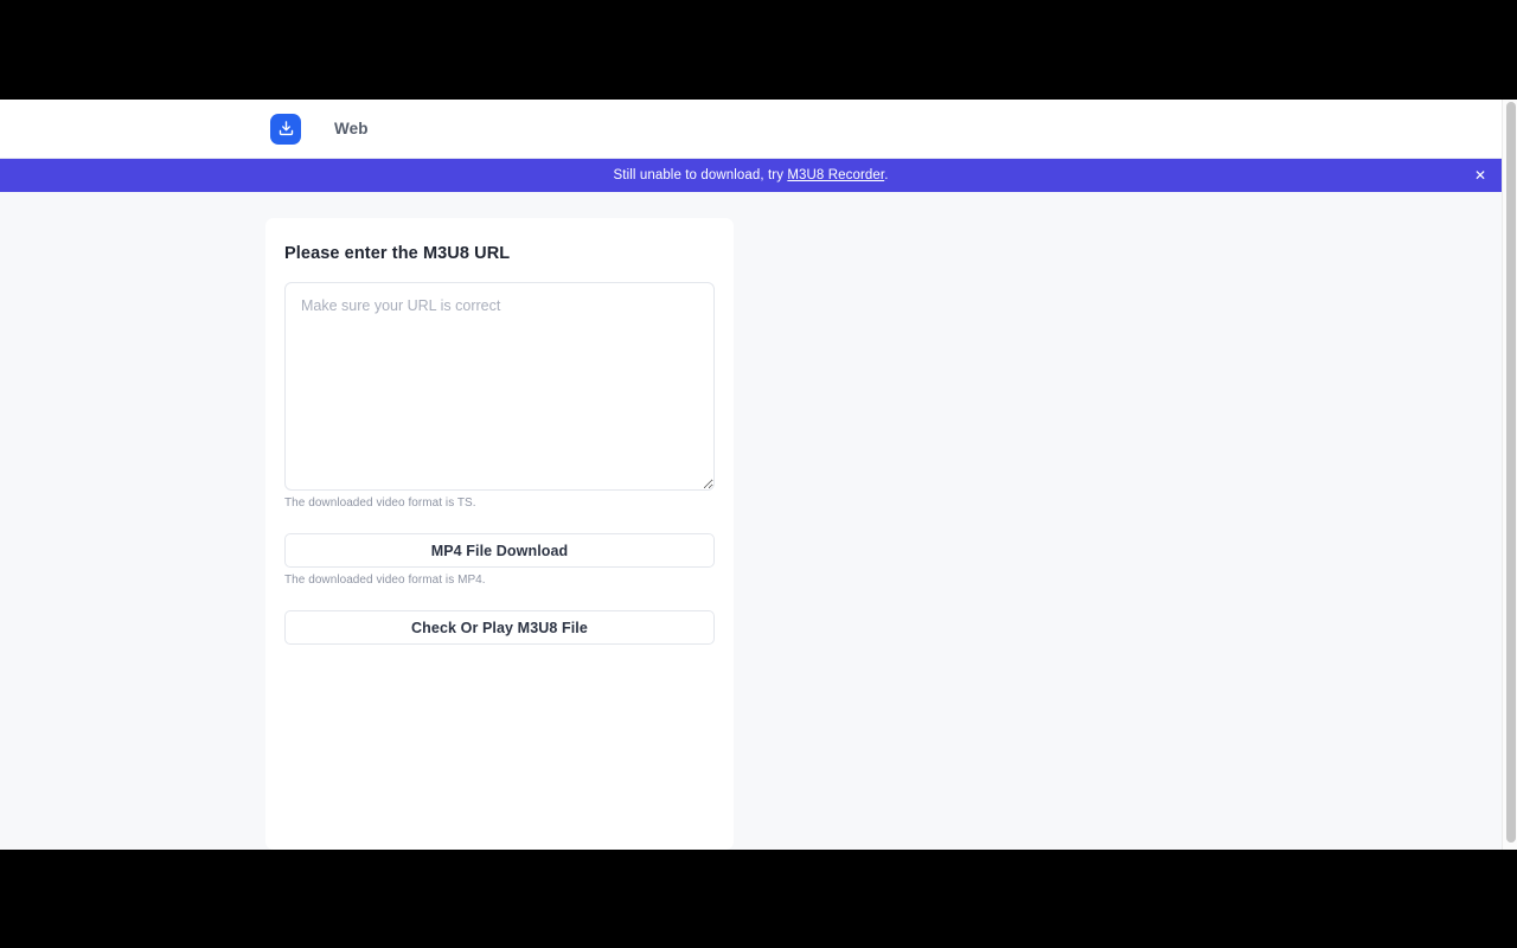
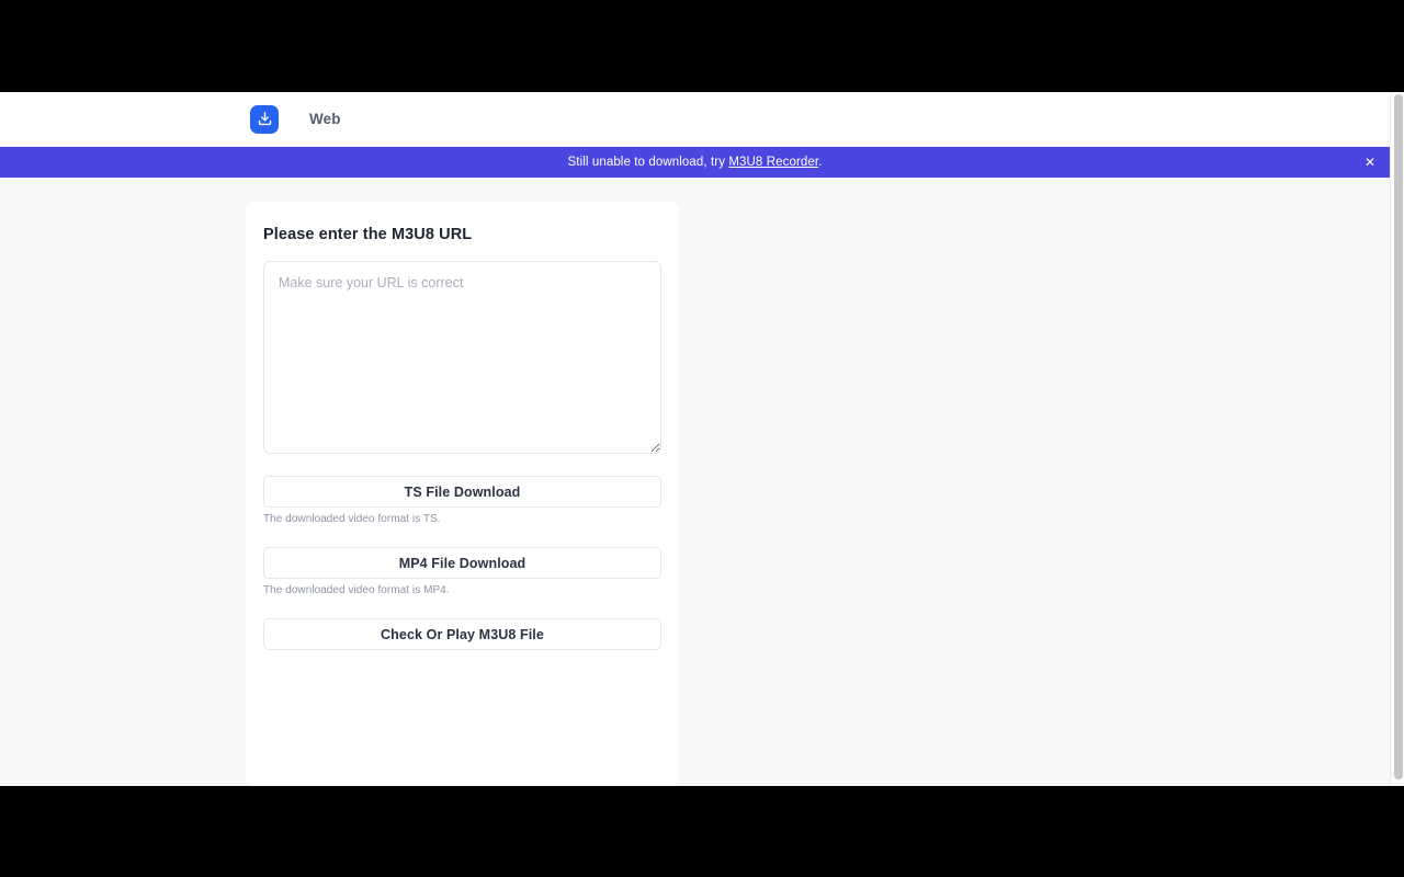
  Web
  Still unable to download, try M3U8 Recorder.
  ✕
  Please enter the M3U8 URL
  Make sure your URL is correct
+ TS File Download
  The downloaded video format is TS.
  MP4 File Download
  The downloaded video format is MP4.
  Check Or Play M3U8 File
